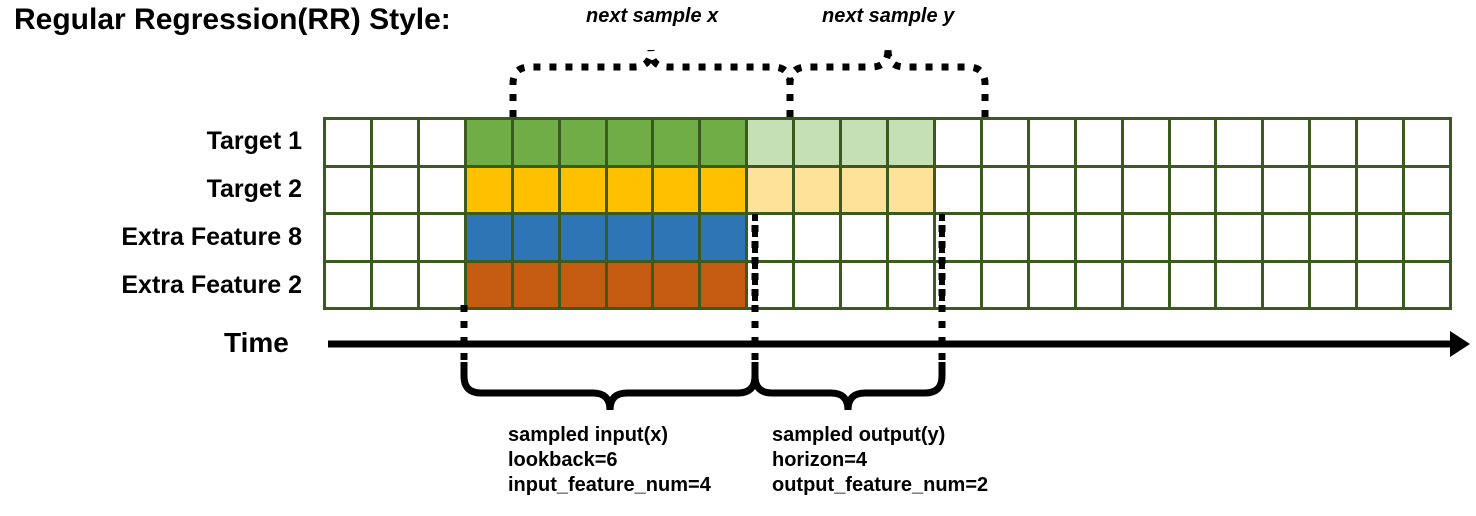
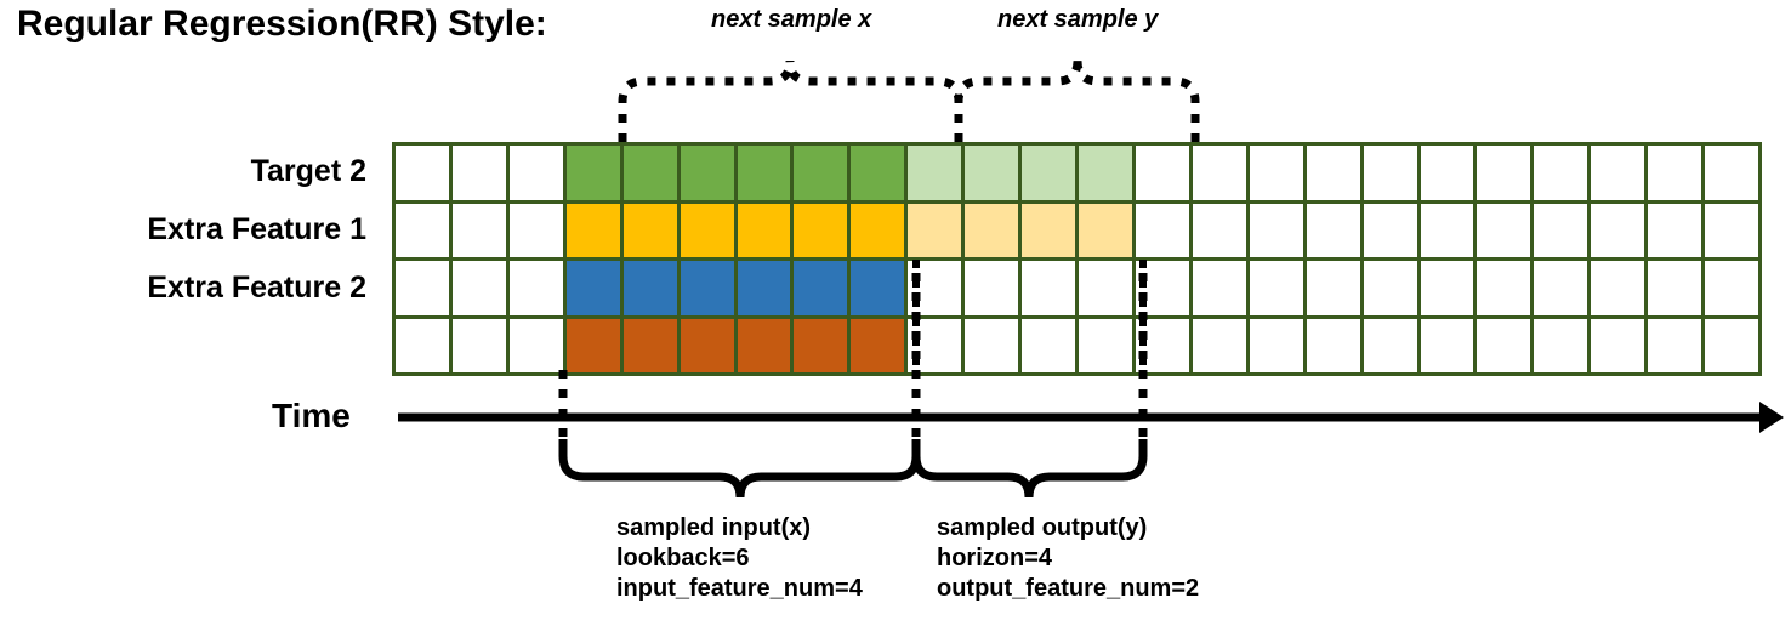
  Regular Regression(RR) Style:
  next sample x
  next sample y
- Target 1
  Target 2
- Extra Feature 8
+ Extra Feature 1
  Extra Feature 2
  Time
  sampled input(x)
  lookback=6
  input_feature_num=4
  sampled output(y)
  horizon=4
  output_feature_num=2
